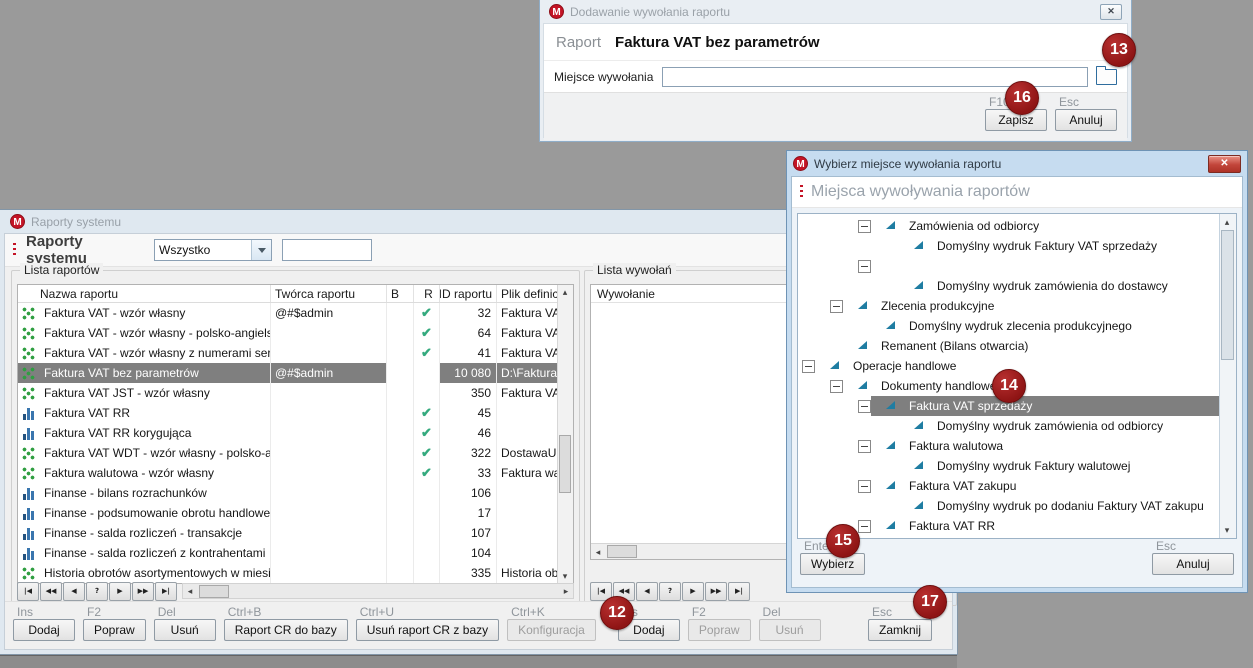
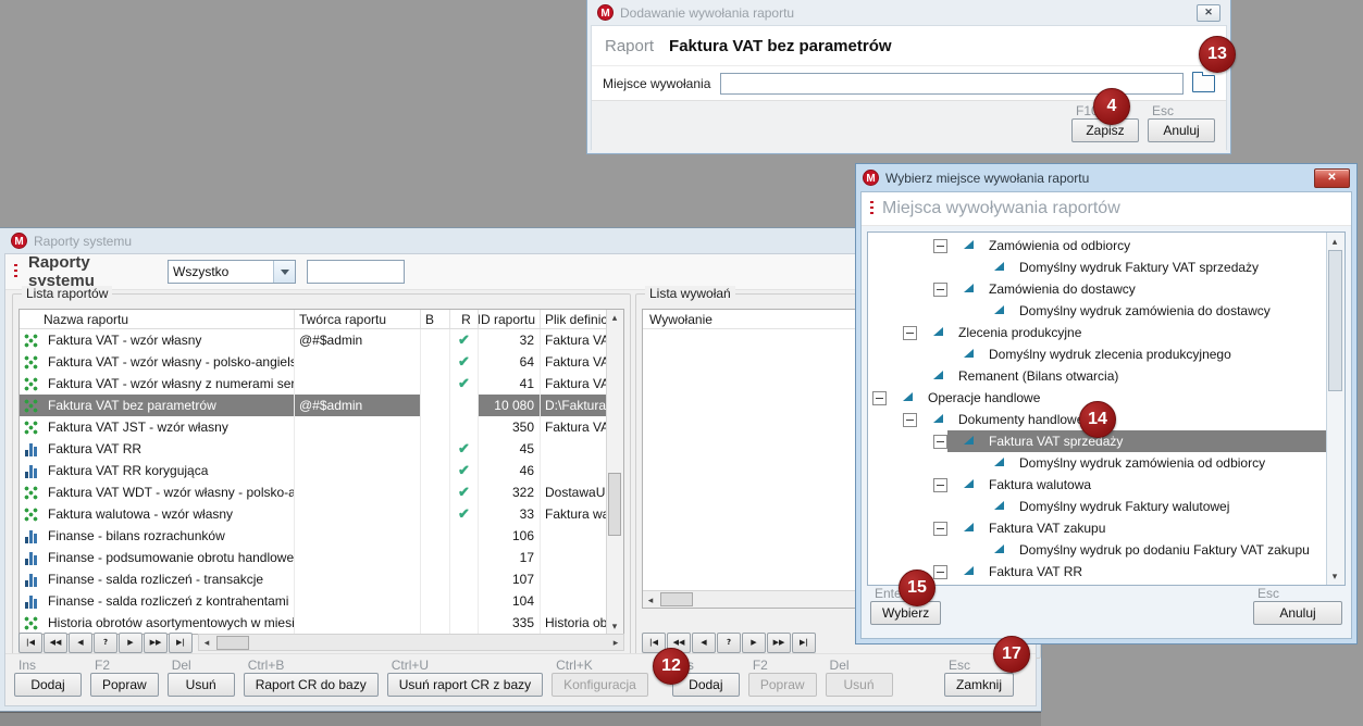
  M
  Raporty systemu
  Raporty systemu
  Wszystko
  Lista raportów
  Nazwa raportu
  Twórca raportu
  B
  R
  ID raportu
  Plik definic
  Faktura VAT - wzór własny
  @#$admin
  ✔
  32
  Faktura VA
  Faktura VAT - wzór własny - polsko-angiels
  ✔
  64
  Faktura VA
  Faktura VAT - wzór własny z numerami ser
  ✔
  41
  Faktura VA
  Faktura VAT bez parametrów
  @#$admin
  10 080
  D:\Faktura
  Faktura VAT JST - wzór własny
  350
  Faktura VA
  Faktura VAT RR
  ✔
  45
  Faktura VAT RR korygująca
  ✔
  46
  Faktura VAT WDT - wzór własny - polsko-a
  ✔
  322
  DostawaU
  Faktura walutowa - wzór własny
  ✔
  33
  Faktura w
  Finanse - bilans rozrachunków
  106
  Finanse - podsumowanie obrotu handlowe
  17
  Finanse - salda rozliczeń - transakcje
  107
  Finanse - salda rozliczeń z kontrahentami
  104
  Historia obrotów asortymentowych w miesi
  335
  Historia ob
  ▴
  ▾
  |◀
  ◀◀
  ◀
  ?
  ▶
  ▶▶
  ▶|
  ◂
  ▸
  Lista wywołań
  Wywołanie
  ◂
  |◀
  ◀◀
  ◀
  ?
  ▶
  ▶▶
  ▶|
  Ins
  Dodaj
  F2
  Popraw
  Del
  Usuń
  Ctrl+B
  Raport CR do bazy
  Ctrl+U
  Usuń raport CR z bazy
  Ctrl+K
  Konfiguracja
  Dodaj
  F2
  Popraw
  Del
  Usuń
  Esc
  Zamknij
  M
  Dodawanie wywołania raportu
  ✕
  Raport
  Faktura VAT bez parametrów
  Miejsce wywołania
  Zapisz
  Esc
  Anuluj
  M
  Wybierz miejsce wywołania raportu
  ✕
  Miejsca wywoływania raportów
  Zamówienia od odbiorcy
  Domyślny wydruk Faktury VAT sprzedaży
+ Zamówienia do dostawcy
  Domyślny wydruk zamówienia do dostawcy
  Zlecenia produkcyjne
  Domyślny wydruk zlecenia produkcyjnego
  Remanent (Bilans otwarcia)
  Operacje handlowe
  Dokumenty handlow
  Faktura VAT sprzedaży
  Domyślny wydruk zamówienia od odbiorcy
  Faktura walutowa
  Domyślny wydruk Faktury walutowej
  Faktura VAT zakupu
  Domyślny wydruk po dodaniu Faktury VAT zakupu
  Faktura VAT RR
  ▴
  ▾
  Ente
  Wybierz
  Esc
  Anuluj
  12
  13
  14
  15
- 16
+ 4
  17
